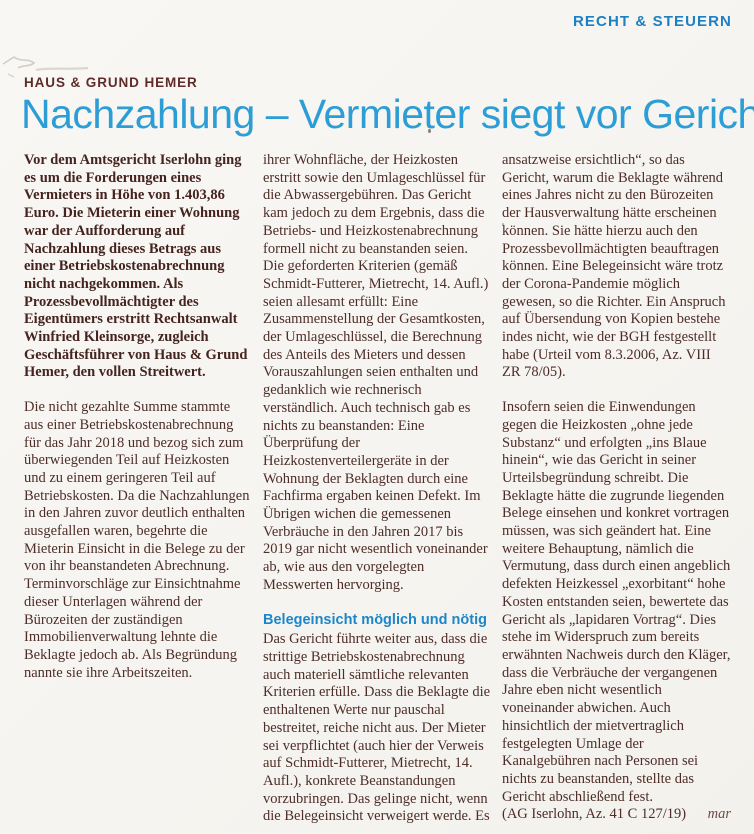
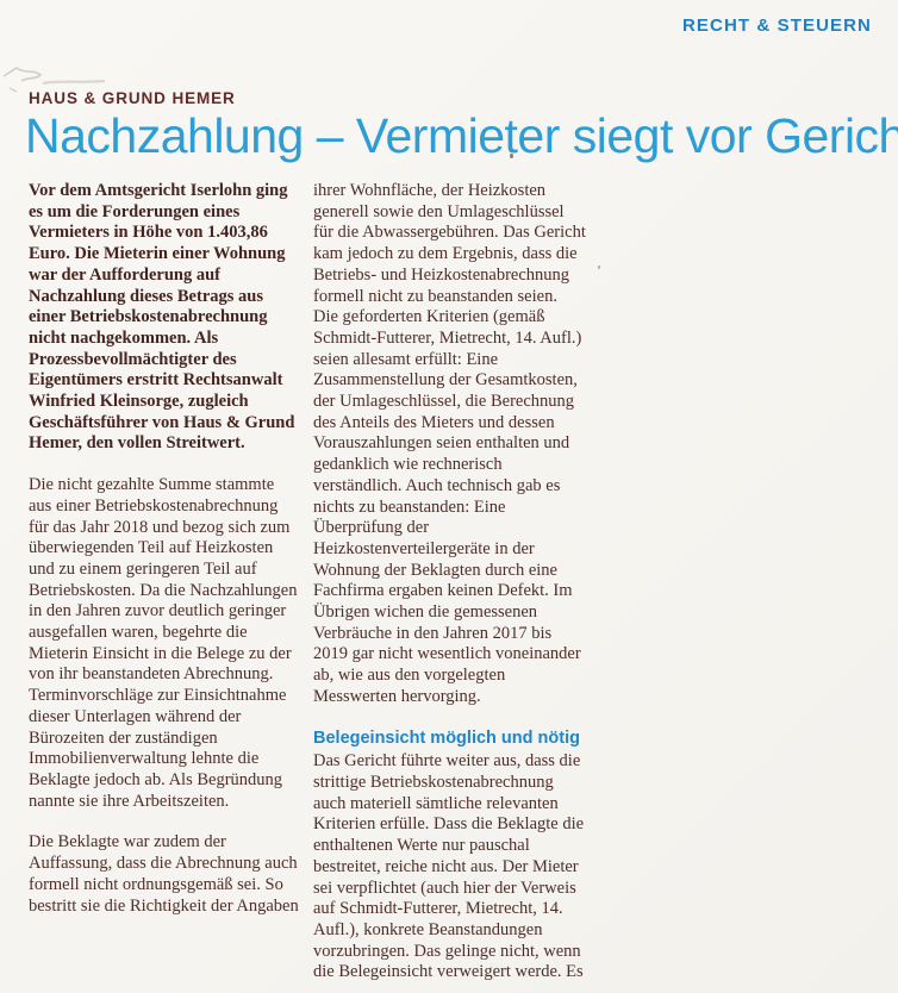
  RECHT & STEUERN
  HAUS & GRUND HEMER
  Nachzahlung – Vermieter siegt vor Gerich
  Vor dem Amtsgericht Iserlohn ging es um die Forderungen eines Vermieters in Höhe von 1.403,86 Euro. Die Mieterin einer Wohnung war der Aufforderung auf Nachzahlung dieses Betrags aus einer Betriebskostenabrechnung nicht nachgekommen. Als Prozessbevollmächtigter des Eigentümers erstritt Rechtsanwalt Winfried Kleinsorge, zugleich Geschäftsführer von Haus & Grund Hemer, den vollen Streitwert.
- Die nicht gezahlte Summe stammte aus einer Betriebskostenabrechnung für das Jahr 2018 und bezog sich zum überwiegenden Teil auf Heizkosten und zu einem geringeren Teil auf Betriebskosten. Da die Nachzahlungen in den Jahren zuvor deutlich enthalten ausgefallen waren, begehrte die Mieterin Einsicht in die Belege zu der von ihr beanstandeten Abrechnung. Terminvorschläge zur Einsichtnahme dieser Unterlagen während der Bürozeiten der zuständigen Immobilienverwaltung lehnte die Beklagte jedoch ab. Als Begründung nannte sie ihre Arbeitszeiten.
+ Die nicht gezahlte Summe stammte aus einer Betriebskostenabrechnung für das Jahr 2018 und bezog sich zum überwiegenden Teil auf Heizkosten und zu einem geringeren Teil auf Betriebskosten. Da die Nachzahlungen in den Jahren zuvor deutlich geringer ausgefallen waren, begehrte die Mieterin Einsicht in die Belege zu der von ihr beanstandeten Abrechnung. Terminvorschläge zur Einsichtnahme dieser Unterlagen während der Bürozeiten der zuständigen Immobilienverwaltung lehnte die Beklagte jedoch ab. Als Begründung nannte sie ihre Arbeitszeiten.
+ Die Beklagte war zudem der Auffassung, dass die Abrechnung auch formell nicht ordnungsgemäß sei. So bestritt sie die Richtigkeit der Angaben
- ihrer Wohnfläche, der Heizkosten erstritt sowie den Umlageschlüssel für die Abwassergebühren. Das Gericht kam jedoch zu dem Ergebnis, dass die Betriebs- und Heizkostenabrechnung formell nicht zu beanstanden seien. Die geforderten Kriterien (gemäß Schmidt-Futterer, Mietrecht, 14. Aufl.) seien allesamt erfüllt: Eine Zusammenstellung der Gesamtkosten, der Umlageschlüssel, die Berechnung des Anteils des Mieters und dessen Vorauszahlungen seien enthalten und gedanklich wie rechnerisch verständlich. Auch technisch gab es nichts zu beanstanden: Eine Überprüfung der Heizkostenverteilergeräte in der Wohnung der Beklagten durch eine Fachfirma ergaben keinen Defekt. Im Übrigen wichen die gemessenen Verbräuche in den Jahren 2017 bis 2019 gar nicht wesentlich voneinander ab, wie aus den vorgelegten Messwerten hervorging.
+ ihrer Wohnfläche, der Heizkosten generell sowie den Umlageschlüssel für die Abwassergebühren. Das Gericht kam jedoch zu dem Ergebnis, dass die Betriebs- und Heizkostenabrechnung formell nicht zu beanstanden seien. Die geforderten Kriterien (gemäß Schmidt-Futterer, Mietrecht, 14. Aufl.) seien allesamt erfüllt: Eine Zusammenstellung der Gesamtkosten, der Umlageschlüssel, die Berechnung des Anteils des Mieters und dessen Vorauszahlungen seien enthalten und gedanklich wie rechnerisch verständlich. Auch technisch gab es nichts zu beanstanden: Eine Überprüfung der Heizkostenverteilergeräte in der Wohnung der Beklagten durch eine Fachfirma ergaben keinen Defekt. Im Übrigen wichen die gemessenen Verbräuche in den Jahren 2017 bis 2019 gar nicht wesentlich voneinander ab, wie aus den vorgelegten Messwerten hervorging.
  Belegeinsicht möglich und nötig
  Das Gericht führte weiter aus, dass die strittige Betriebskostenabrechnung auch materiell sämtliche relevanten Kriterien erfülle. Dass die Beklagte die enthaltenen Werte nur pauschal bestreitet, reiche nicht aus. Der Mieter sei verpflichtet (auch hier der Verweis auf Schmidt-Futterer, Mietrecht, 14. Aufl.), konkrete Beanstandungen vorzubringen. Das gelinge nicht, wenn die Belegeinsicht verweigert werde. Es
- ansatzweise ersichtlich“, so das Gericht, warum die Beklagte während eines Jahres nicht zu den Bürozeiten der Hausverwaltung hätte erscheinen können. Sie hätte hierzu auch den Prozessbevollmächtigten beauftragen können. Eine Belegeinsicht wäre trotz der Corona-Pandemie möglich gewesen, so die Richter. Ein Anspruch auf Übersendung von Kopien bestehe indes nicht, wie der BGH festgestellt habe (Urteil vom 8.3.2006, Az. VIII ZR 78/05).
- Insofern seien die Einwendungen gegen die Heizkosten „ohne jede Substanz“ und erfolgten „ins Blaue hinein“, wie das Gericht in seiner Urteilsbegründung schreibt. Die Beklagte hätte die zugrunde liegenden Belege einsehen und konkret vortragen müssen, was sich geändert hat. Eine weitere Behauptung, nämlich die Vermutung, dass durch einen angeblich defekten Heizkessel „exorbitant“ hohe Kosten entstanden seien, bewertete das Gericht als „lapidaren Vortrag“. Dies stehe im Widerspruch zum bereits erwähnten Nachweis durch den Kläger, dass die Verbräuche der vergangenen Jahre eben nicht wesentlich voneinander abwichen. Auch hinsichtlich der mietvertraglich festgelegten Umlage der Kanalgebühren nach Personen sei nichts zu beanstanden, stellte das Gericht abschließend fest.
- (AG Iserlohn, Az. 41 C 127/19)
- mar
